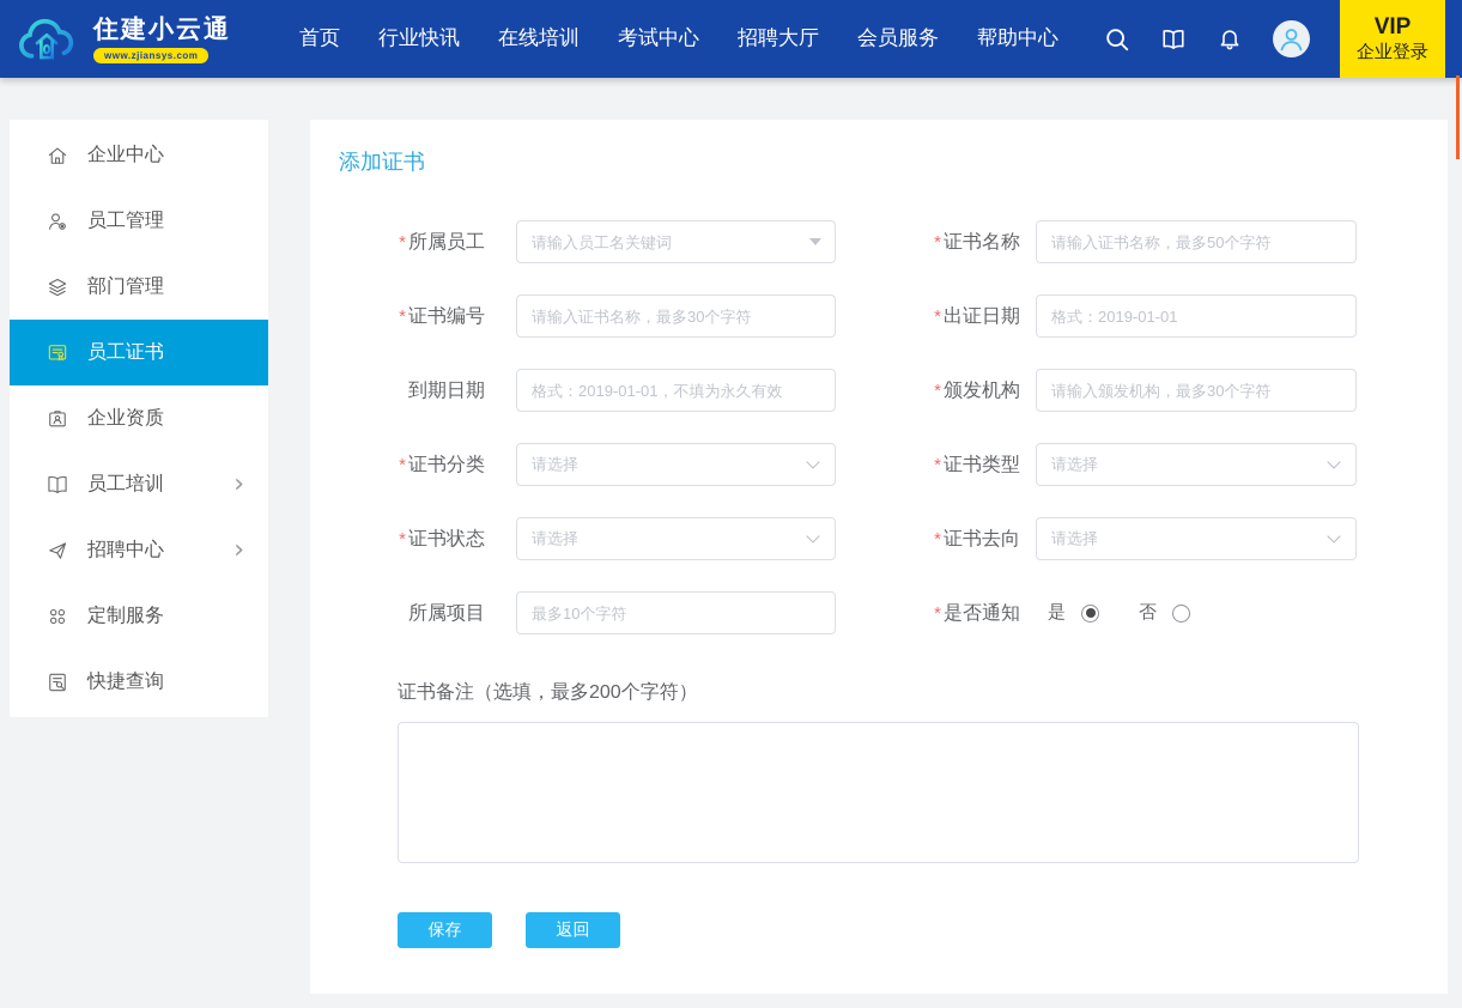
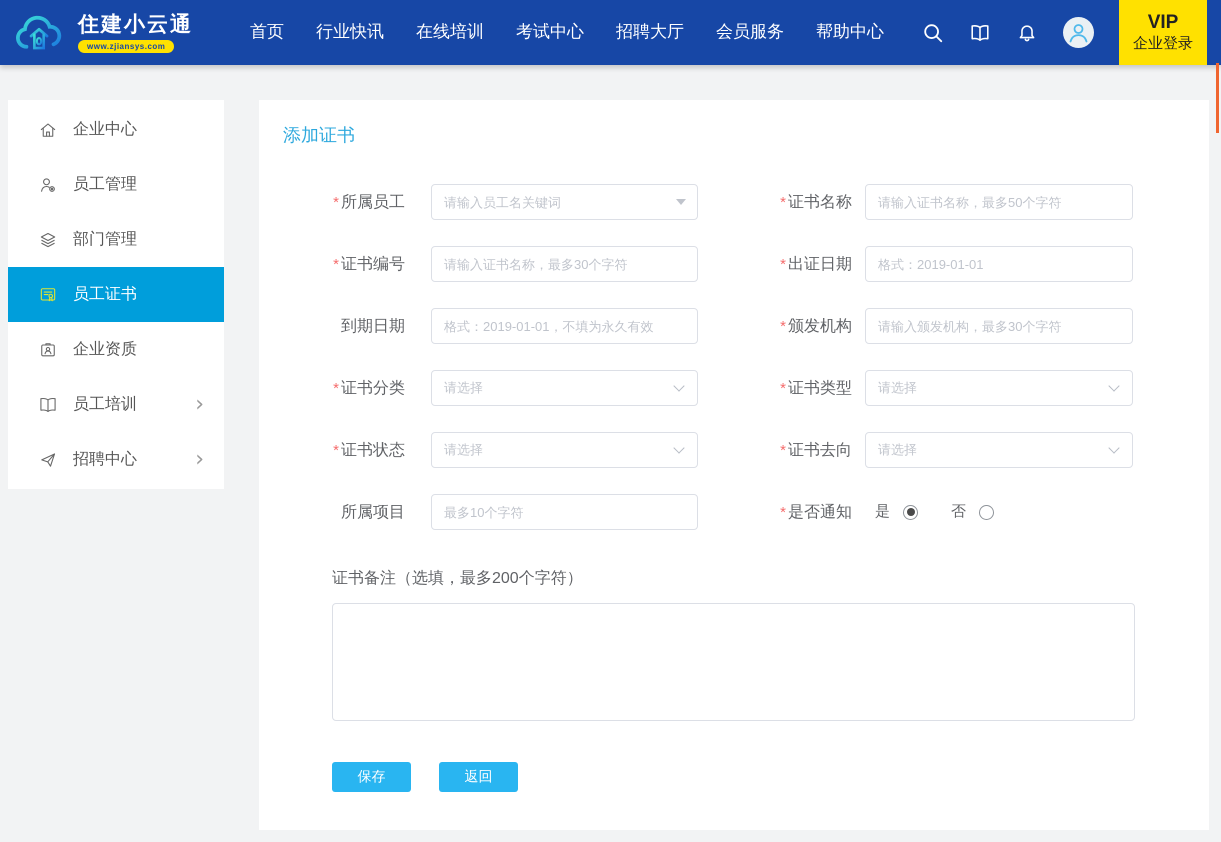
  住建小云通
  www.zjiansys.com
  首页
  行业快讯
  在线培训
  考试中心
  招聘大厅
  会员服务
  帮助中心
  VIP
  企业登录
  企业中心
  员工管理
  部门管理
  员工证书
  企业资质
  员工培训
  ›
  招聘中心
  ›
- 定制服务
- 快捷查询
  添加证书
  *所属员工
  请输入员工名关键词
  *证书名称
  请输入证书名称，最多50个字符
  *证书编号
  请输入证书名称，最多30个字符
  *出证日期
  格式：2019-01-01
  到期日期
  格式：2019-01-01，不填为永久有效
  *颁发机构
  请输入颁发机构，最多30个字符
  *证书分类
  请选择
  *证书类型
  请选择
  *证书状态
  请选择
  *证书去向
  请选择
  所属项目
  最多10个字符
  *是否通知
  是
  否
  证书备注（选填，最多200个字符）
  保存
  返回
